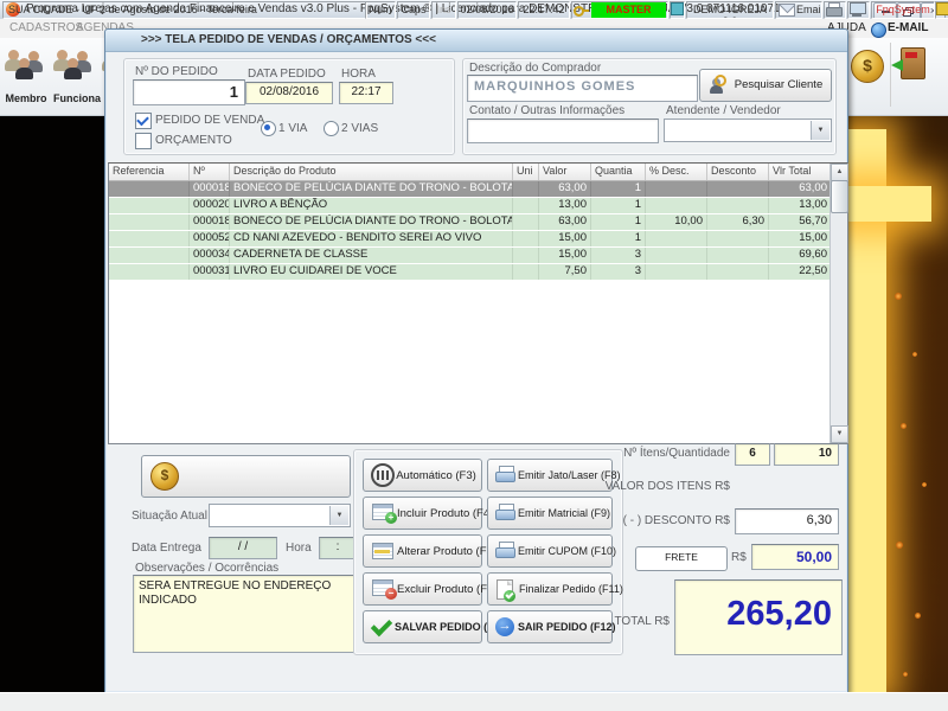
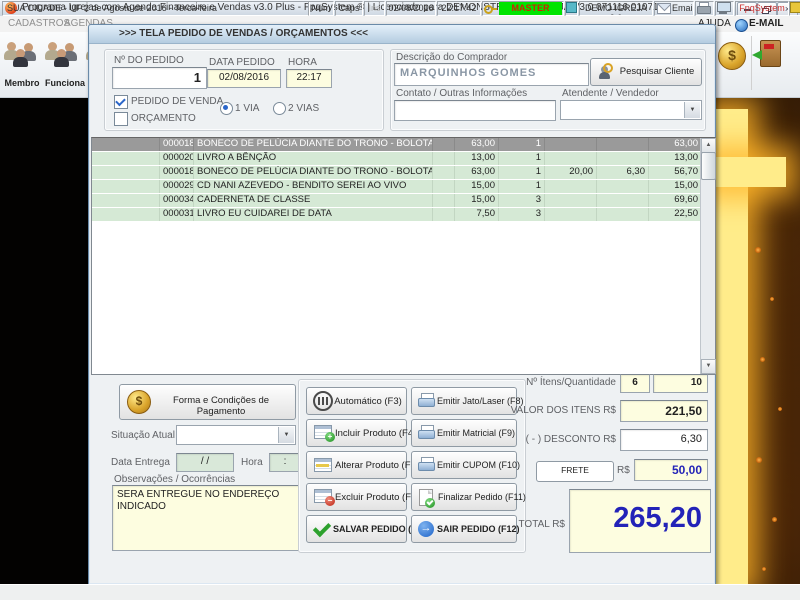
  Programa Igrejas com Agenda Financeiro e Vendas v3.0 Plus - FpqSystem ® | Licenciado para DEMONS3.0 071116 01071
  ×
  CADASTROS
  E-MAIL
  Membro
  Funciona
  $
  >>> TELA PEDIDO DE VENDAS / ORÇAMENTOS <<<
  Nº DO PEDIDO
  1
  DATA PEDIDO
  02/08/2016
  HORA
  22:17
  PEDIDO DE VENDA
  ORÇAMENTO
  1 VIA
  2 VIAS
  Descrição do Comprador
  MARQUINHOS GOMES
  Pesquisar Cliente
  Contato / Outras Informações
  Atendente / Vendedor
- Referencia
- Nº
- Descrição do Produto
- Uni
- Valor
- Quantia
- % Desc.
- Desconto
- Vlr Total
  000018
  BONECO DE PELÚCIA DIANTE DO TRONO - BOLOTA
  63,00
  1
  63,00
  000020
  LIVRO A BÊNÇÃO
  13,00
  1
  13,00
  000018
  BONECO DE PELÚCIA DIANTE DO TRONO - BOLOTA
  63,00
  1
- 10,00
+ 20,00
  6,30
  56,70
- 000052
+ 000029
  CD NANI AZEVEDO - BENDITO SEREI AO VIVO
  15,00
  1
  15,00
  000034
  CADERNETA DE CLASSE
  15,00
  3
  69,60
  000031
- LIVRO EU CUIDAREI DE VOCE
+ LIVRO EU CUIDAREI DE DATA
  7,50
  3
  22,50
  $
+ Forma e Condições de Pagamento
  Situação Atual
  Data Entrega
  / /
  Hora
  :
  Observações / Ocorrências
  SERA ENTREGUE NO ENDEREÇO INDICADO
  Automático (F3)
  +
  Incluir Produto (F
  Alterar Produto (F
  −
  Excluir Produto (F
  SALVAR PEDIDO (
  Emitir Jato/Laser (F8)
  Emitir Matricial (F9)
  Emitir CUPOM (F10)
  Finalizar Pedido (F11)
  →
  SAIR PEDIDO (F12
  Nº Ítens/Quantidade
  6
  10
  VALOR DOS ITENS R$
+ 221,50
  ( - ) DESCONTO R$
  6,30
  FRETE
  R$
  50,00
  TOTAL R$
  265,20
  SUA CIDADE - UF 2 de Agosto de 2016 - Terca-feira
  Num
  Caps
  Ins
  02/08/2016
  22:17:42
  MASTER
  DEMO IGREJA
  Emai
  FpqSystem
